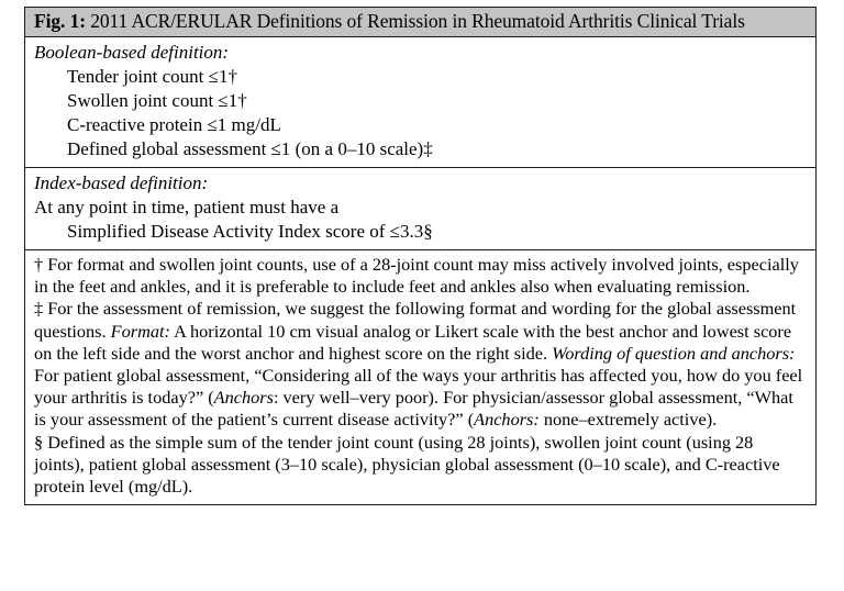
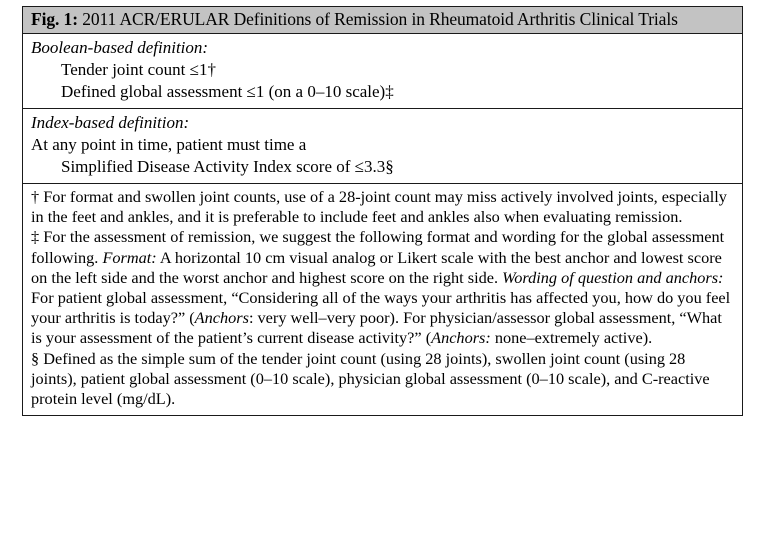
  Fig. 1: 2011 ACR/ERULAR Definitions of Remission in Rheumatoid Arthritis Clinical Trials
  Boolean-based definition:
  Tender joint count ≤1†
- Swollen joint count ≤1†
- C-reactive protein ≤1 mg/dL
  Defined global assessment ≤1 (on a 0–10 scale)‡
  Index-based definition:
- At any point in time, patient must have a
+ At any point in time, patient must time a
  Simplified Disease Activity Index score of ≤3.3§
  † For format and swollen joint counts, use of a 28-joint count may miss actively involved joints, especially in the feet and ankles, and it is preferable to include feet and ankles also when evaluating remission.
- ‡ For the assessment of remission, we suggest the following format and wording for the global assessment questions. Format: A horizontal 10 cm visual analog or Likert scale with the best anchor and lowest score on the left side and the worst anchor and highest score on the right side. Wording of question and anchors: For patient global assessment, “Considering all of the ways your arthritis has affected you, how do you feel your arthritis is today?” (Anchors: very well–very poor). For physician/assessor global assessment, “What is your assessment of the patient’s current disease activity?” (Anchors: none–extremely active).
+ ‡ For the assessment of remission, we suggest the following format and wording for the global assessment following. Format: A horizontal 10 cm visual analog or Likert scale with the best anchor and lowest score on the left side and the worst anchor and highest score on the right side. Wording of question and anchors: For patient global assessment, “Considering all of the ways your arthritis has affected you, how do you feel your arthritis is today?” (Anchors: very well–very poor). For physician/assessor global assessment, “What is your assessment of the patient’s current disease activity?” (Anchors: none–extremely active).
- § Defined as the simple sum of the tender joint count (using 28 joints), swollen joint count (using 28 joints), patient global assessment (3–10 scale), physician global assessment (0–10 scale), and C-reactive protein level (mg/dL).
+ § Defined as the simple sum of the tender joint count (using 28 joints), swollen joint count (using 28 joints), patient global assessment (0–10 scale), physician global assessment (0–10 scale), and C-reactive protein level (mg/dL).
